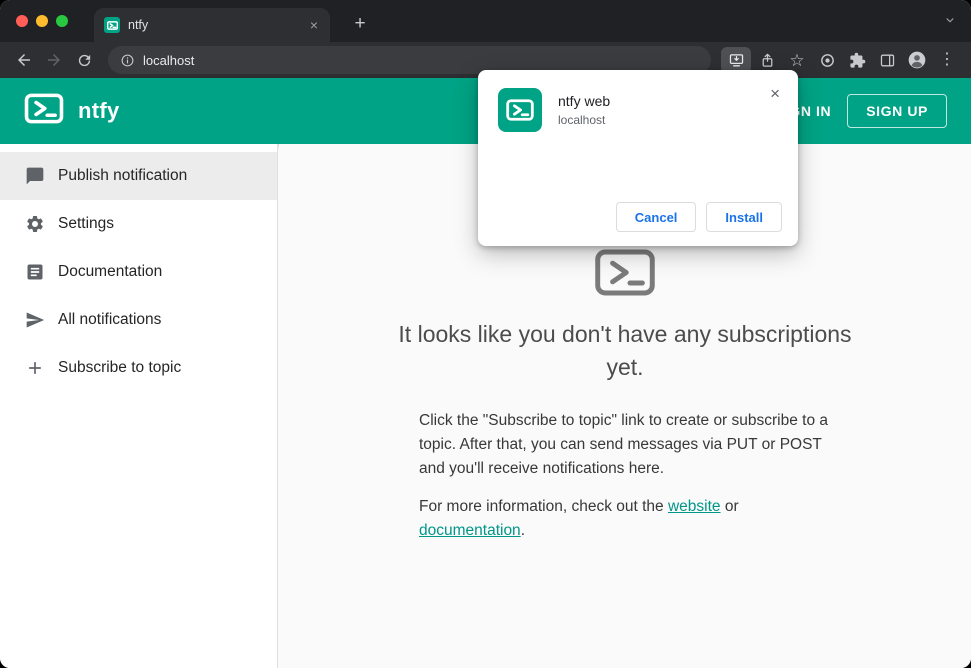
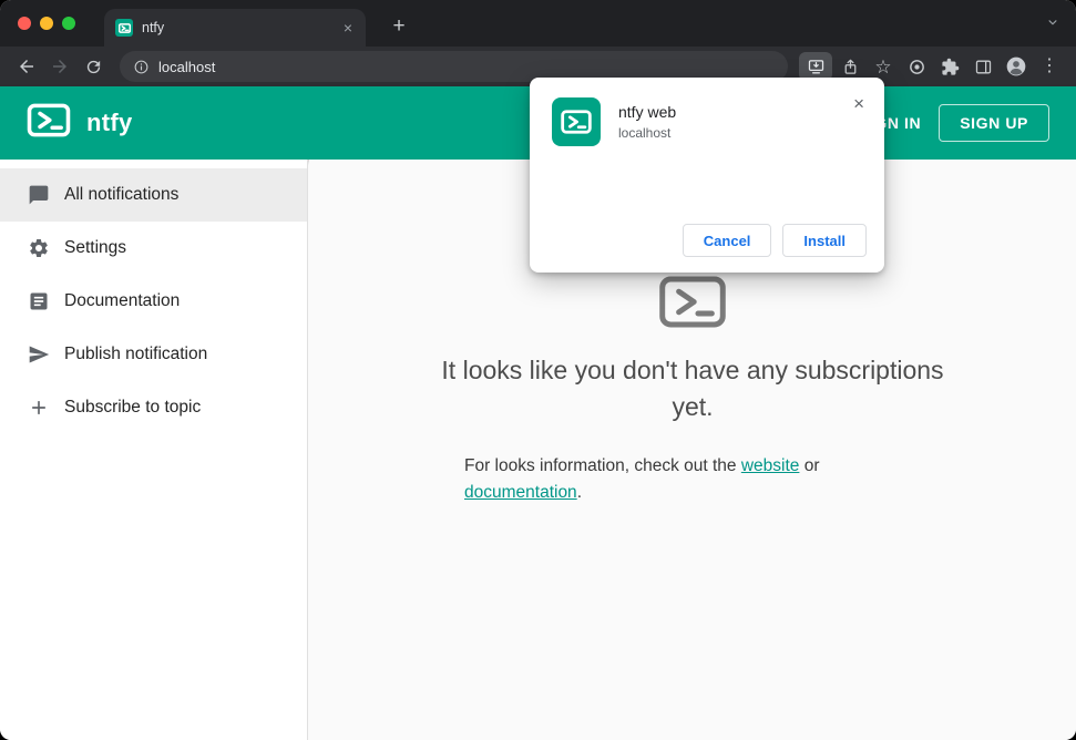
  ntfy
  ×
  +
  localhost
  ☆
  ⋮
  ntfy
  SIGN UP
- Publish notification
+ All notifications
  Settings
  Documentation
- All notifications
+ Publish notification
  Subscribe to topic
  It looks like you don't have any subscriptions yet.
- Click the "Subscribe to topic" link to create or subscribe to a topic. After that, you can send messages via PUT or POST and you'll receive notifications here.
- For more information, check out the website or documentation.
+ For looks information, check out the website or documentation.
  ×
  ntfy web
  localhost
  Cancel
  Install
